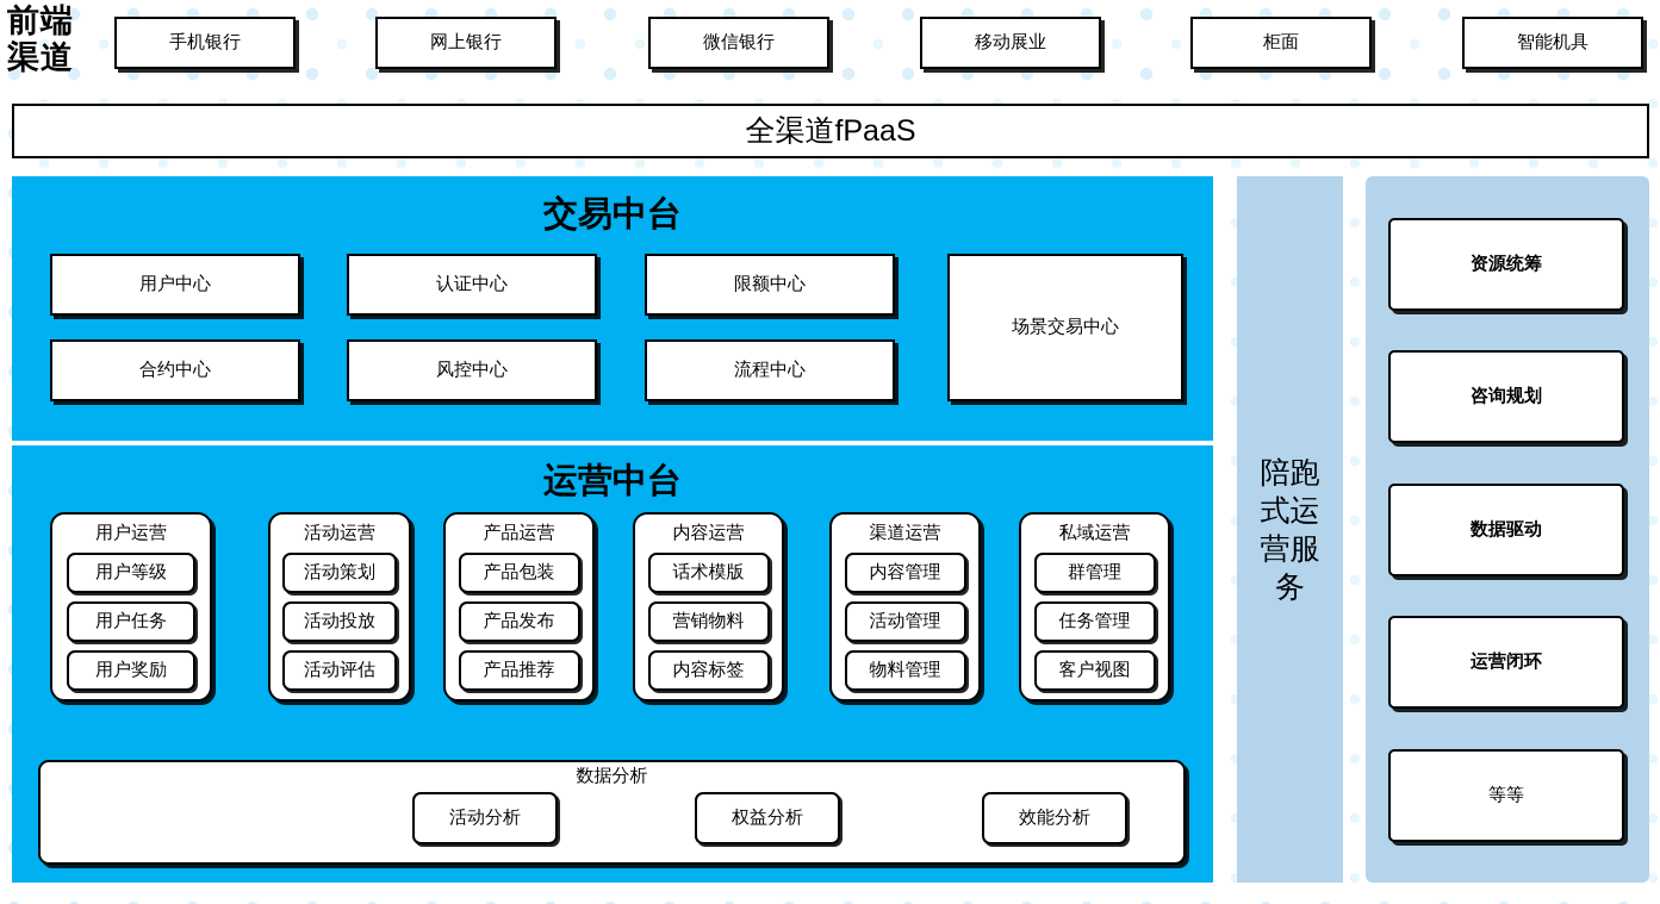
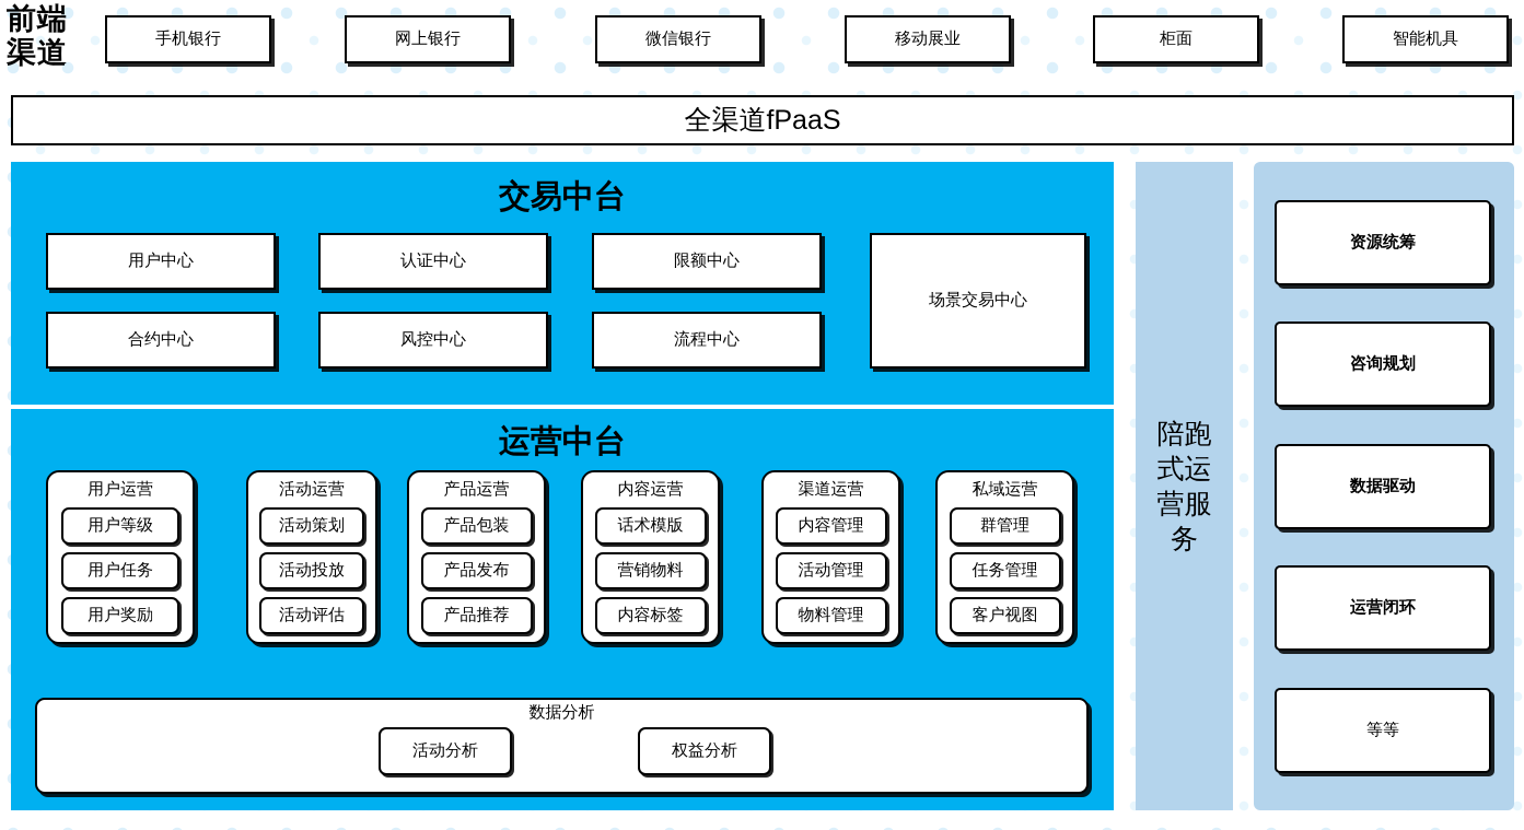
  前端
  渠道
  手机银行
  网上银行
  微信银行
  移动展业
  柜面
  智能机具
  全渠道fPaaS
  交易中台
  用户中心
  认证中心
  限额中心
  合约中心
  风控中心
  流程中心
  场景交易中心
  运营中台
  用户运营
  用户等级
  用户任务
  用户奖励
  活动运营
  活动策划
  活动投放
  活动评估
  产品运营
  产品包装
  产品发布
  产品推荐
  内容运营
  话术模版
  营销物料
  内容标签
  渠道运营
  内容管理
  活动管理
  物料管理
  私域运营
  群管理
  任务管理
  客户视图
  数据分析
  活动分析
  权益分析
- 效能分析
  陪跑
  式运
  营服
  务
  资源统筹
  咨询规划
  数据驱动
  运营闭环
  等等
